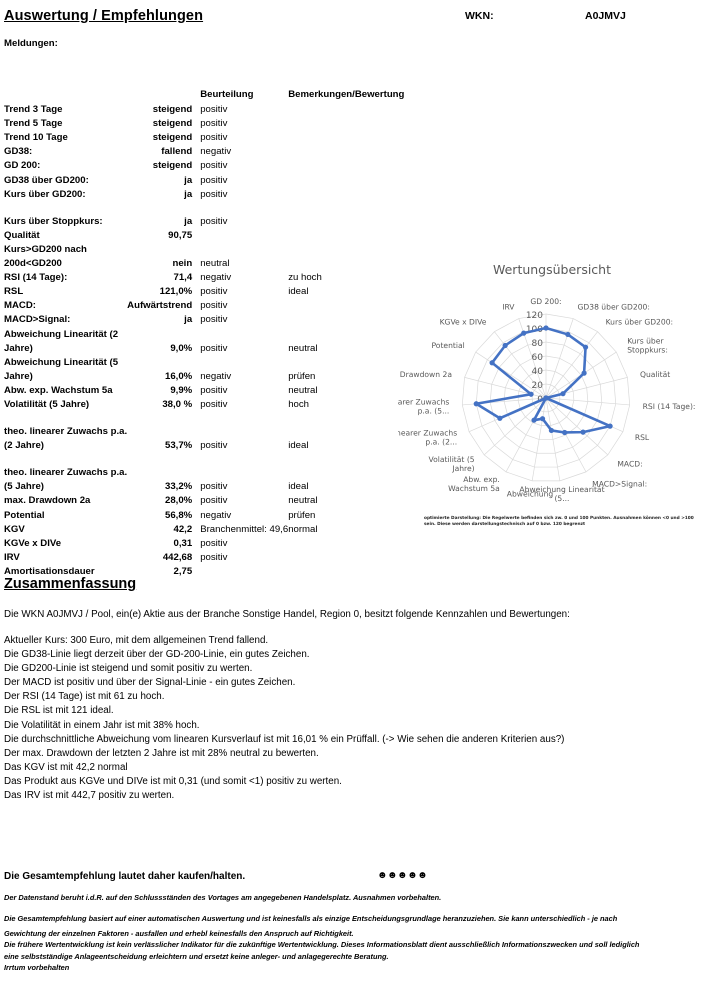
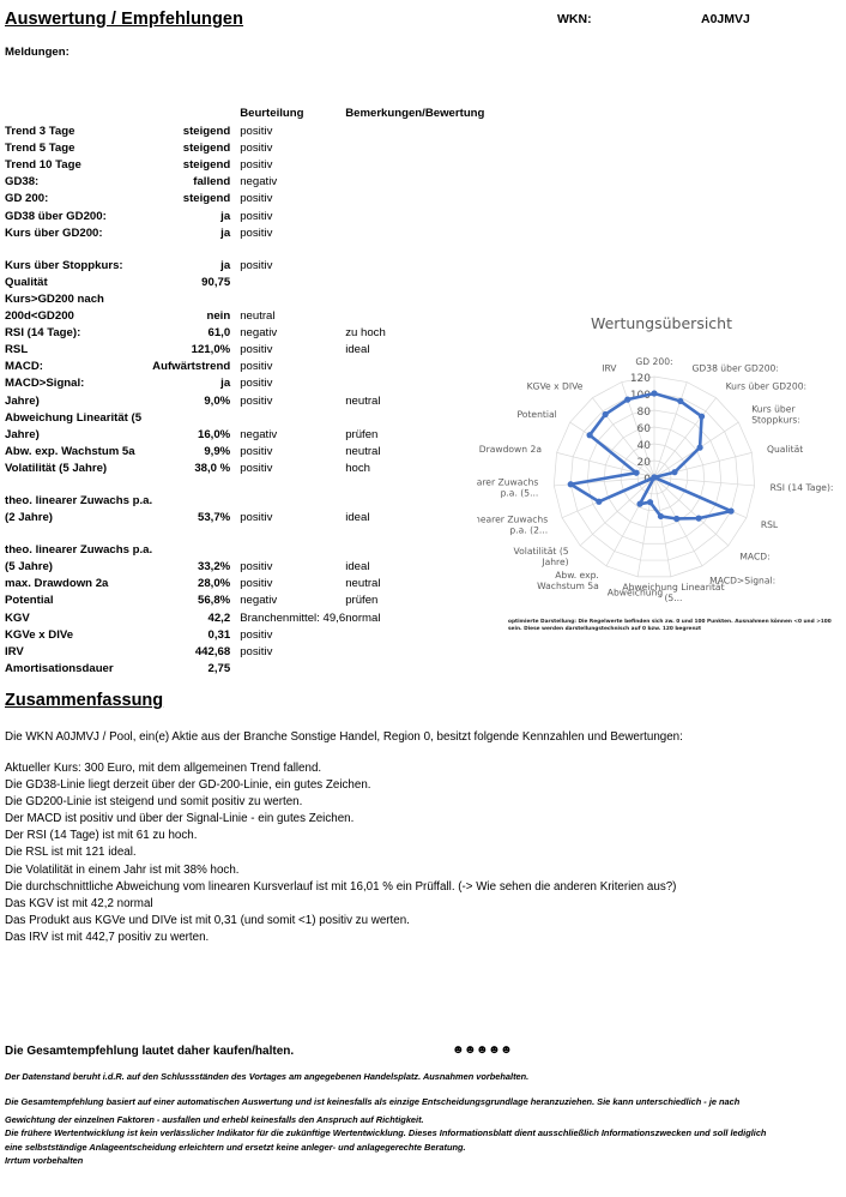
  Auswertung / Empfehlungen
  WKN:
  A0JMVJ
  Meldungen:
  		Beurteilung	Bemerkungen/Bewertung
  Trend 3 Tage	steigend	positiv
  Trend 5 Tage	steigend	positiv
  Trend 10 Tage	steigend	positiv
  GD38:	fallend	negativ
  GD 200:	steigend	positiv
  GD38 über GD200:	ja	positiv
  Kurs über GD200:	ja	positiv
  Kurs über Stoppkurs:	ja	positiv
  Qualität	90,75
  Kurs>GD200 nach
  200d<GD200	nein	neutral
- RSI (14 Tage):	71,4	negativ	zu hoch
+ RSI (14 Tage):	61,0	negativ	zu hoch
  RSL	121,0%	positiv	ideal
  MACD:	Aufwärtstrend	positiv
  MACD>Signal:	ja	positiv
- Abweichung Linearität (2
  Jahre)	9,0%	positiv	neutral
  Abweichung Linearität (5
  Jahre)	16,0%	negativ	prüfen
  Abw. exp. Wachstum 5a	9,9%	positiv	neutral
  Volatilität (5 Jahre)	38,0 %	positiv	hoch
  theo. linearer Zuwachs p.a.
  (2 Jahre)	53,7%	positiv	ideal
  theo. linearer Zuwachs p.a.
  (5 Jahre)	33,2%	positiv	ideal
  max. Drawdown 2a	28,0%	positiv	neutral
  Potential	56,8%	negativ	prüfen
  KGV	42,2	Branchenmittel: 49,6	normal
  KGVe x DIVe	0,31	positiv
  IRV	442,68	positiv
  Amortisationsdauer	2,75
  Wertungsübersicht
  20
  40
  60
  80
  120
  GD 200:
  GD38 über GD200:
  Kurs über GD200:
  Kurs über
  Stoppkurs:
  Qualität
  RSI (14 Tage):
  RSL
  MACD:
  MACD>Signal:
  Abweichung Linearität
  (5...
  Abweichung
  Abw. exp.
  Wachstum 5a
  Volatilität (5
  Jahre)
  p.a. (2...
  p.a. (5...
  Drawdown 2a
  Potential
  KGVe x DIVe
  IRV
  Zusammenfassung
  Die WKN A0JMVJ / Pool, ein(e) Aktie aus der Branche Sonstige Handel, Region 0, besitzt folgende Kennzahlen und Bewertungen:
  Aktueller Kurs: 300 Euro, mit dem allgemeinen Trend fallend.
  Die GD38-Linie liegt derzeit über der GD-200-Linie, ein gutes Zeichen.
  Die GD200-Linie ist steigend und somit positiv zu werten.
  Der MACD ist positiv und über der Signal-Linie - ein gutes Zeichen.
  Der RSI (14 Tage) ist mit 61 zu hoch.
  Die RSL ist mit 121 ideal.
  Die Volatilität in einem Jahr ist mit 38% hoch.
  Die durchschnittliche Abweichung vom linearen Kursverlauf ist mit 16,01 % ein Prüffall. (-> Wie sehen die anderen Kriterien aus?)
- Der max. Drawdown der letzten 2 Jahre ist mit 28% neutral zu bewerten.
  Das KGV ist mit 42,2 normal
  Das Produkt aus KGVe und DIVe ist mit 0,31 (und somit <1) positiv zu werten.
  Das IRV ist mit 442,7 positiv zu werten.
  Die Gesamtempfehlung lautet daher kaufen/halten.
  ☻☻☻☻☻
  Der Datenstand beruht i.d.R. auf den Schlussständen des Vortages am angegebenen Handelsplatz. Ausnahmen vorbehalten.
  Die Gesamtempfehlung basiert auf einer automatischen Auswertung und ist keinesfalls als einzige Entscheidungsgrundlage heranzuziehen. Sie kann unterschiedlich - je nach
  Gewichtung der einzelnen Faktoren - ausfallen und erhebl keinesfalls den Anspruch auf Richtigkeit.
  Die frühere Wertentwicklung ist kein verlässlicher Indikator für die zukünftige Wertentwicklung. Dieses Informationsblatt dient ausschließlich Informationszwecken und soll lediglich
  eine selbstständige Anlageentscheidung erleichtern und ersetzt keine anleger- und anlagegerechte Beratung.
  Irrtum vorbehalten
